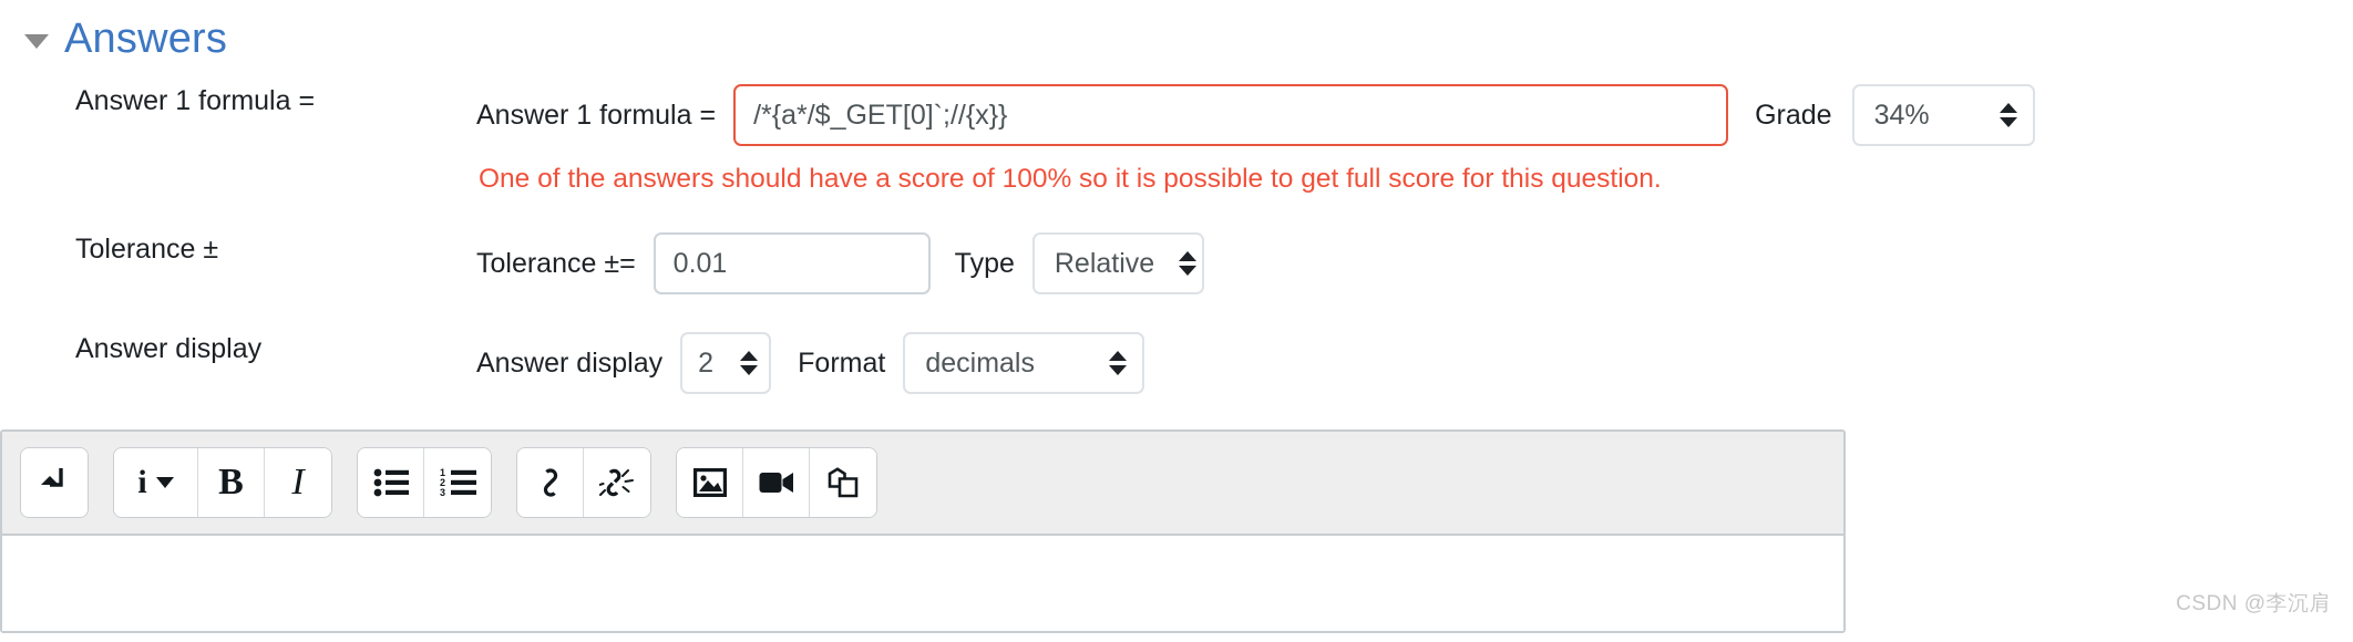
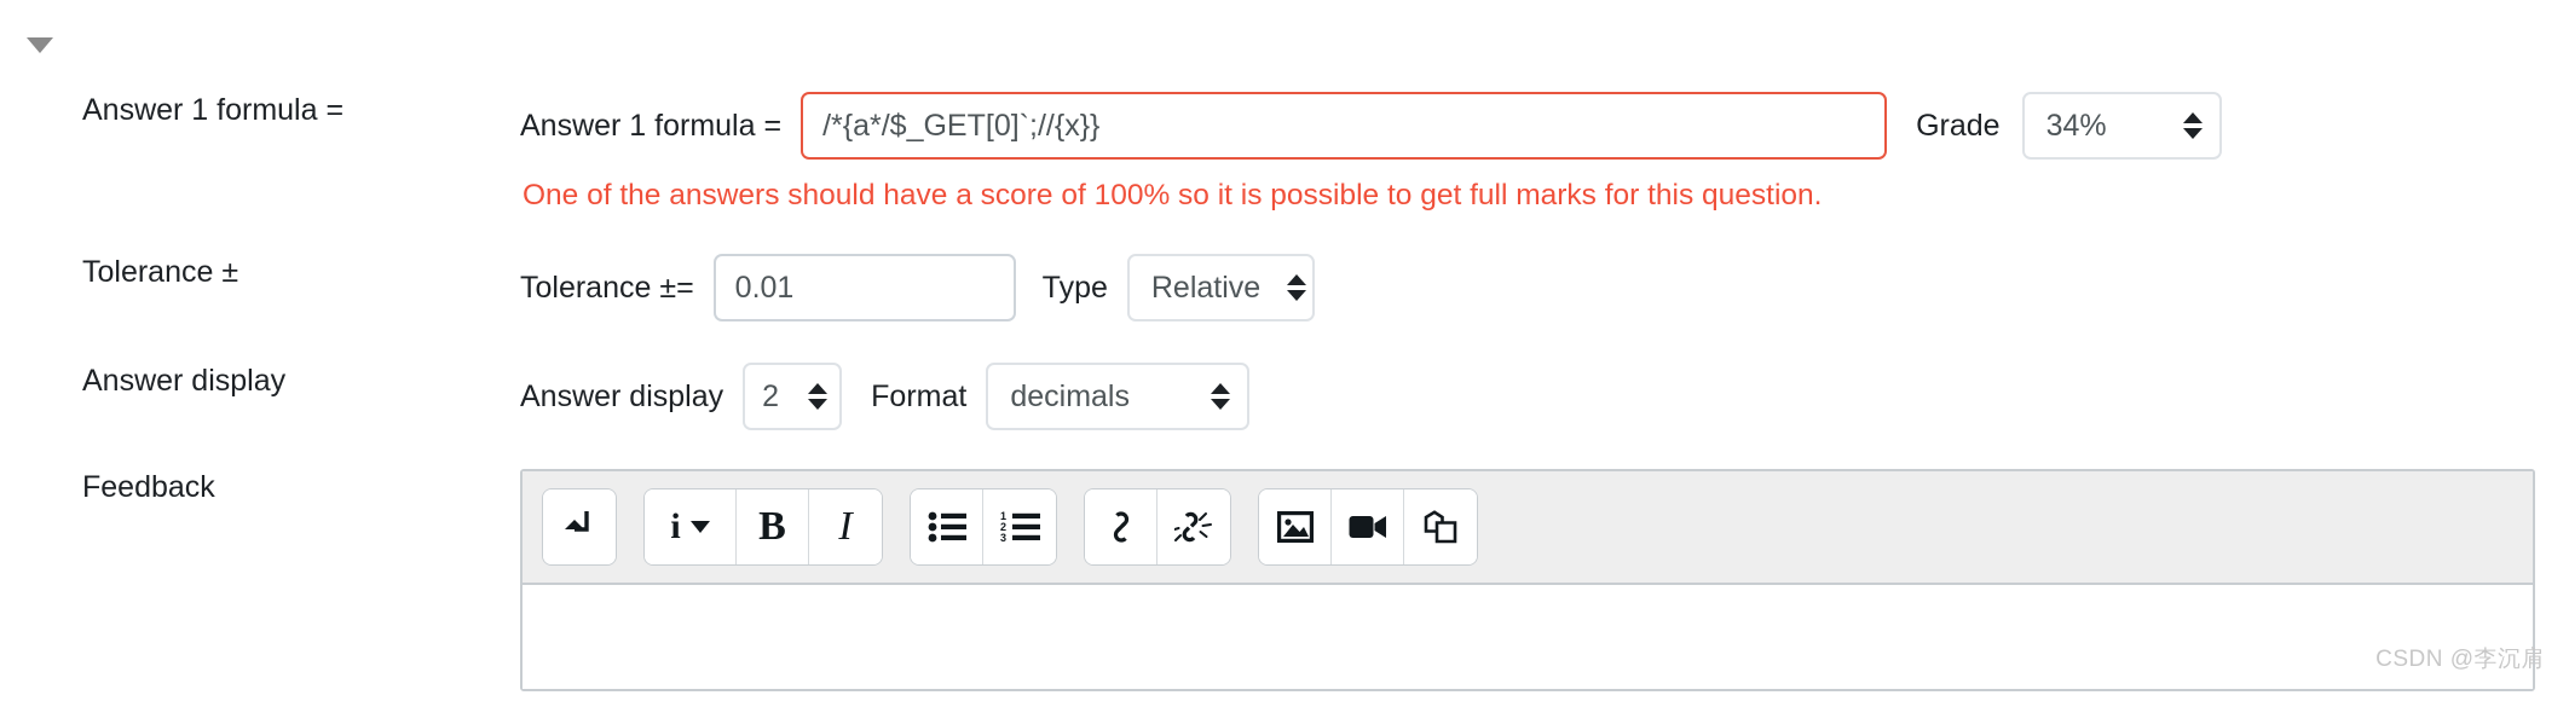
- Answers
  Answer 1 formula =
  Answer 1 formula =
  /*{a*/$_GET[0]`;//{x}}
  Grade
  34%
- One of the answers should have a score of 100% so it is possible to get full score for this question.
+ One of the answers should have a score of 100% so it is possible to get full marks for this question.
  Tolerance ±
  Tolerance ±=
  0.01
  Type
  Relative
  Answer display
  Answer display
  2
  Format
  decimals
+ Feedback
  i
  B
  I
  1
  2
  3
  CSDN @李沉肩
